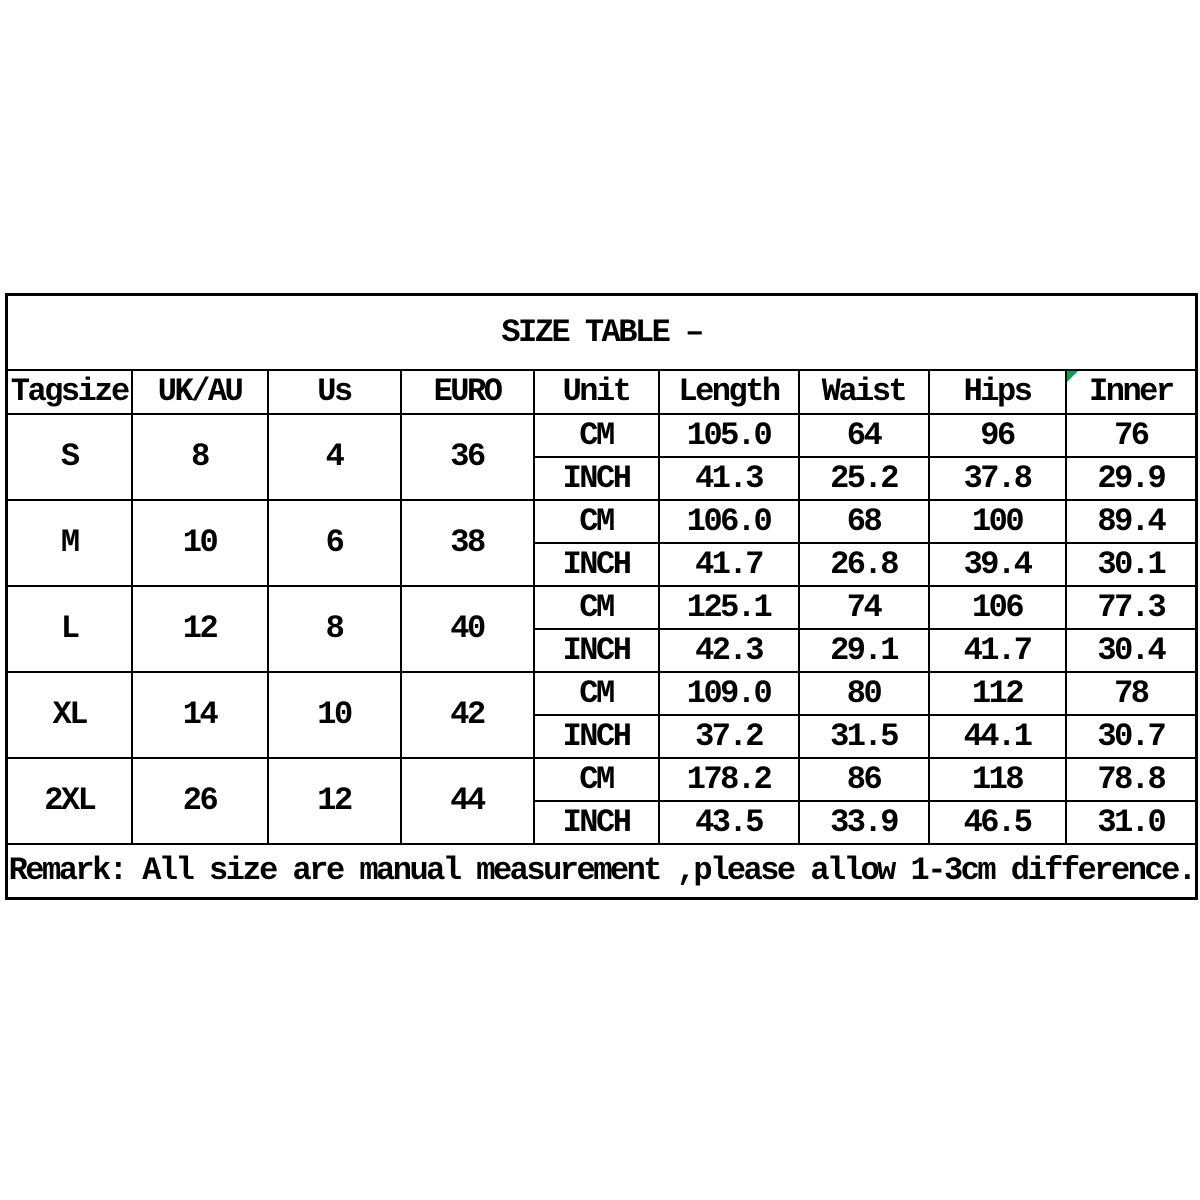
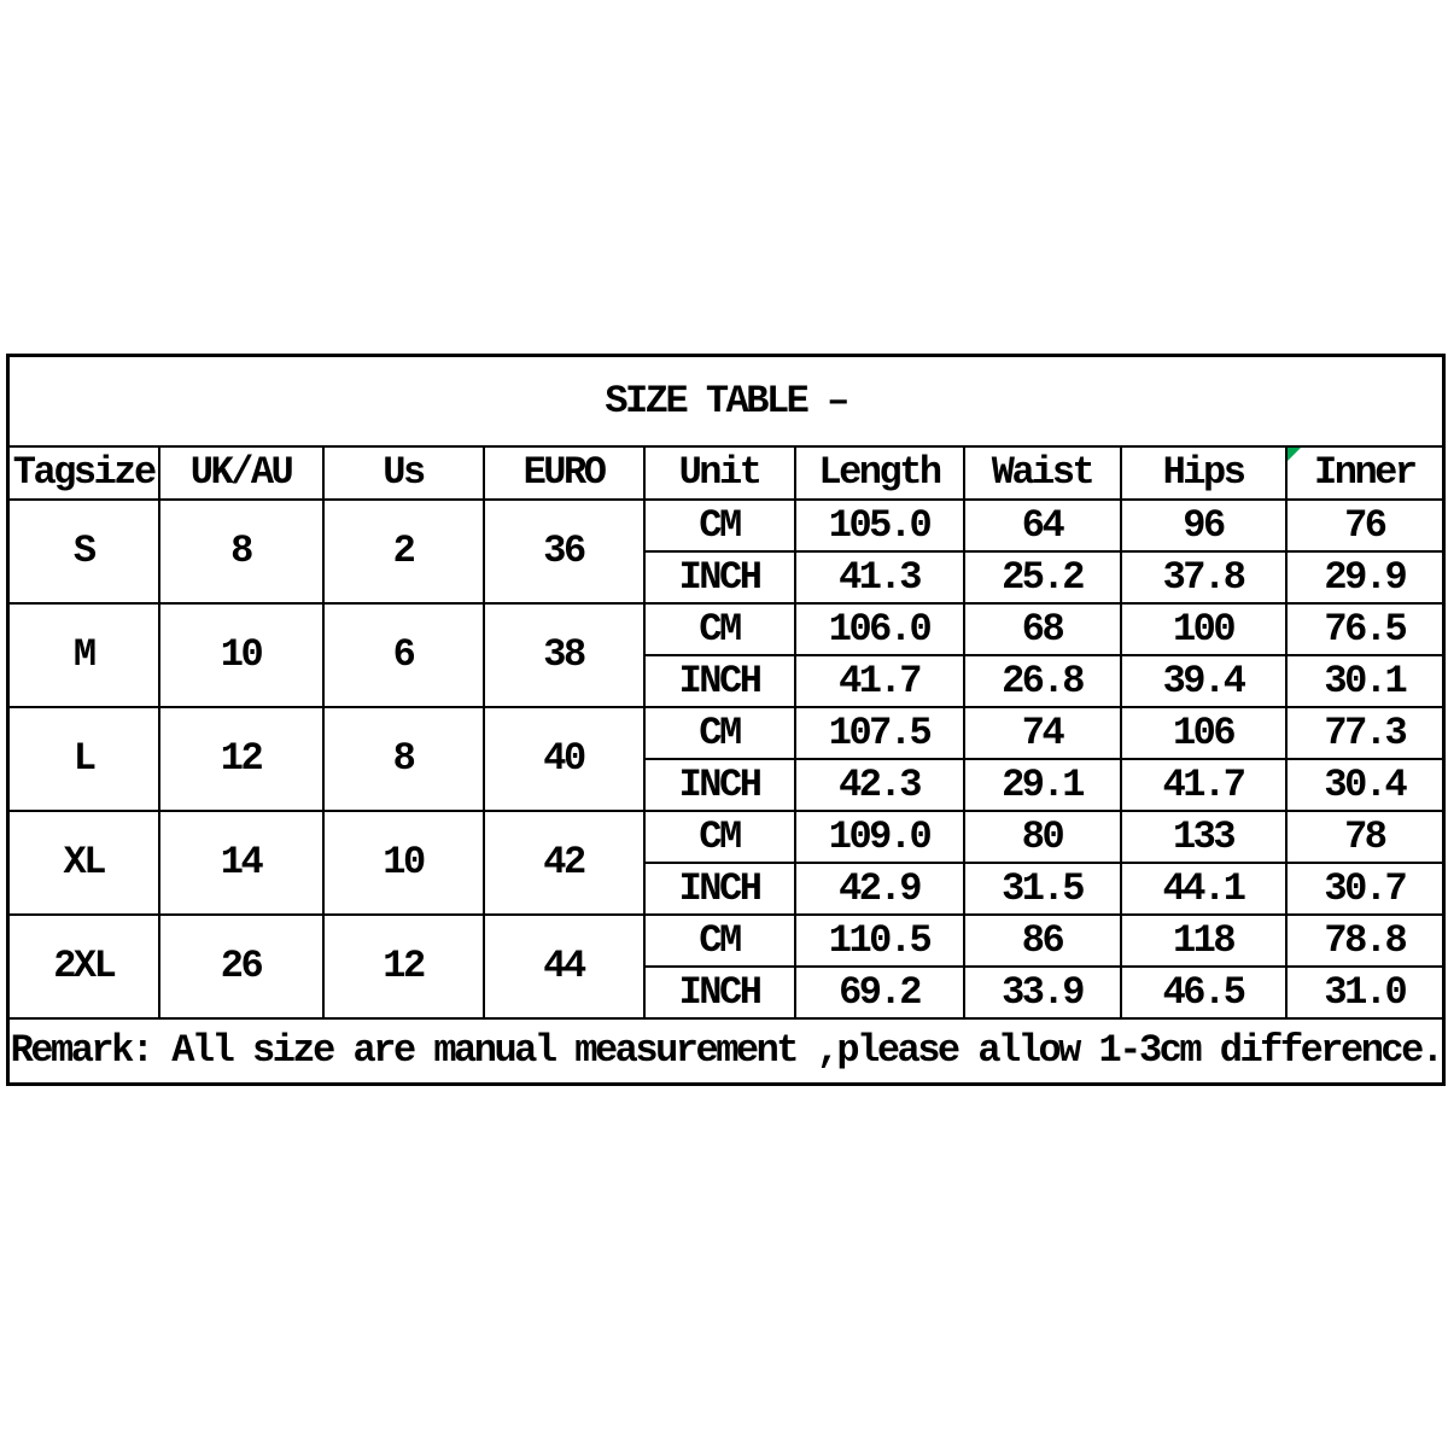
  SIZE TABLE –
  Tagsize	UK/AU	Us	EURO	Unit	Length	Waist	Hips	Inner
- S	8	4	36	CM	105.0	64	96	76
+ S	8	2	36	CM	105.0	64	96	76
  INCH	41.3	25.2	37.8	29.9
- M	10	6	38	CM	106.0	68	100	89.4
+ M	10	6	38	CM	106.0	68	100	76.5
  INCH	41.7	26.8	39.4	30.1
- L	12	8	40	CM	125.1	74	106	77.3
+ L	12	8	40	CM	107.5	74	106	77.3
  INCH	42.3	29.1	41.7	30.4
- XL	14	10	42	CM	109.0	80	112	78
+ XL	14	10	42	CM	109.0	80	133	78
- INCH	37.2	31.5	44.1	30.7
+ INCH	42.9	31.5	44.1	30.7
- 2XL	26	12	44	CM	178.2	86	118	78.8
+ 2XL	26	12	44	CM	110.5	86	118	78.8
- INCH	43.5	33.9	46.5	31.0
+ INCH	69.2	33.9	46.5	31.0
  Remark: All size are manual measurement ,please allow 1-3cm difference.
